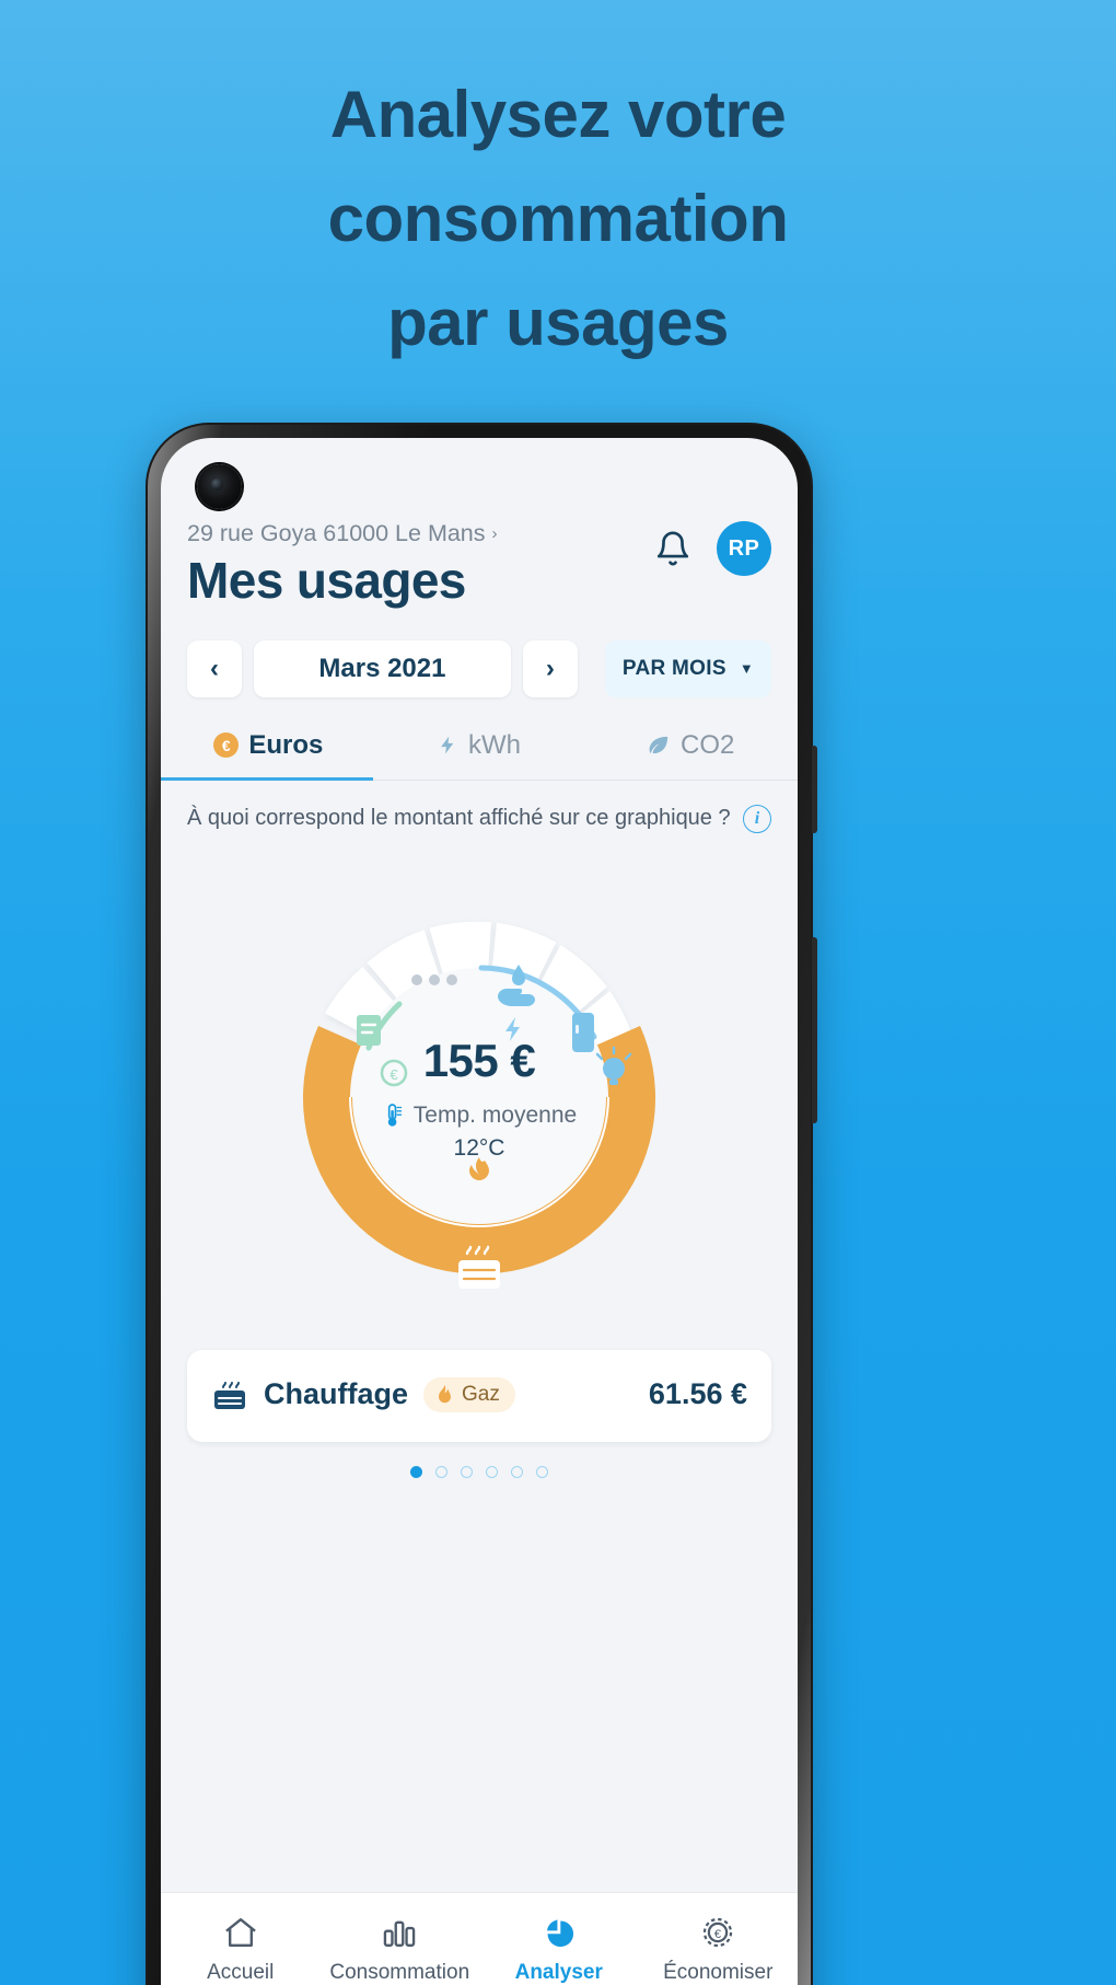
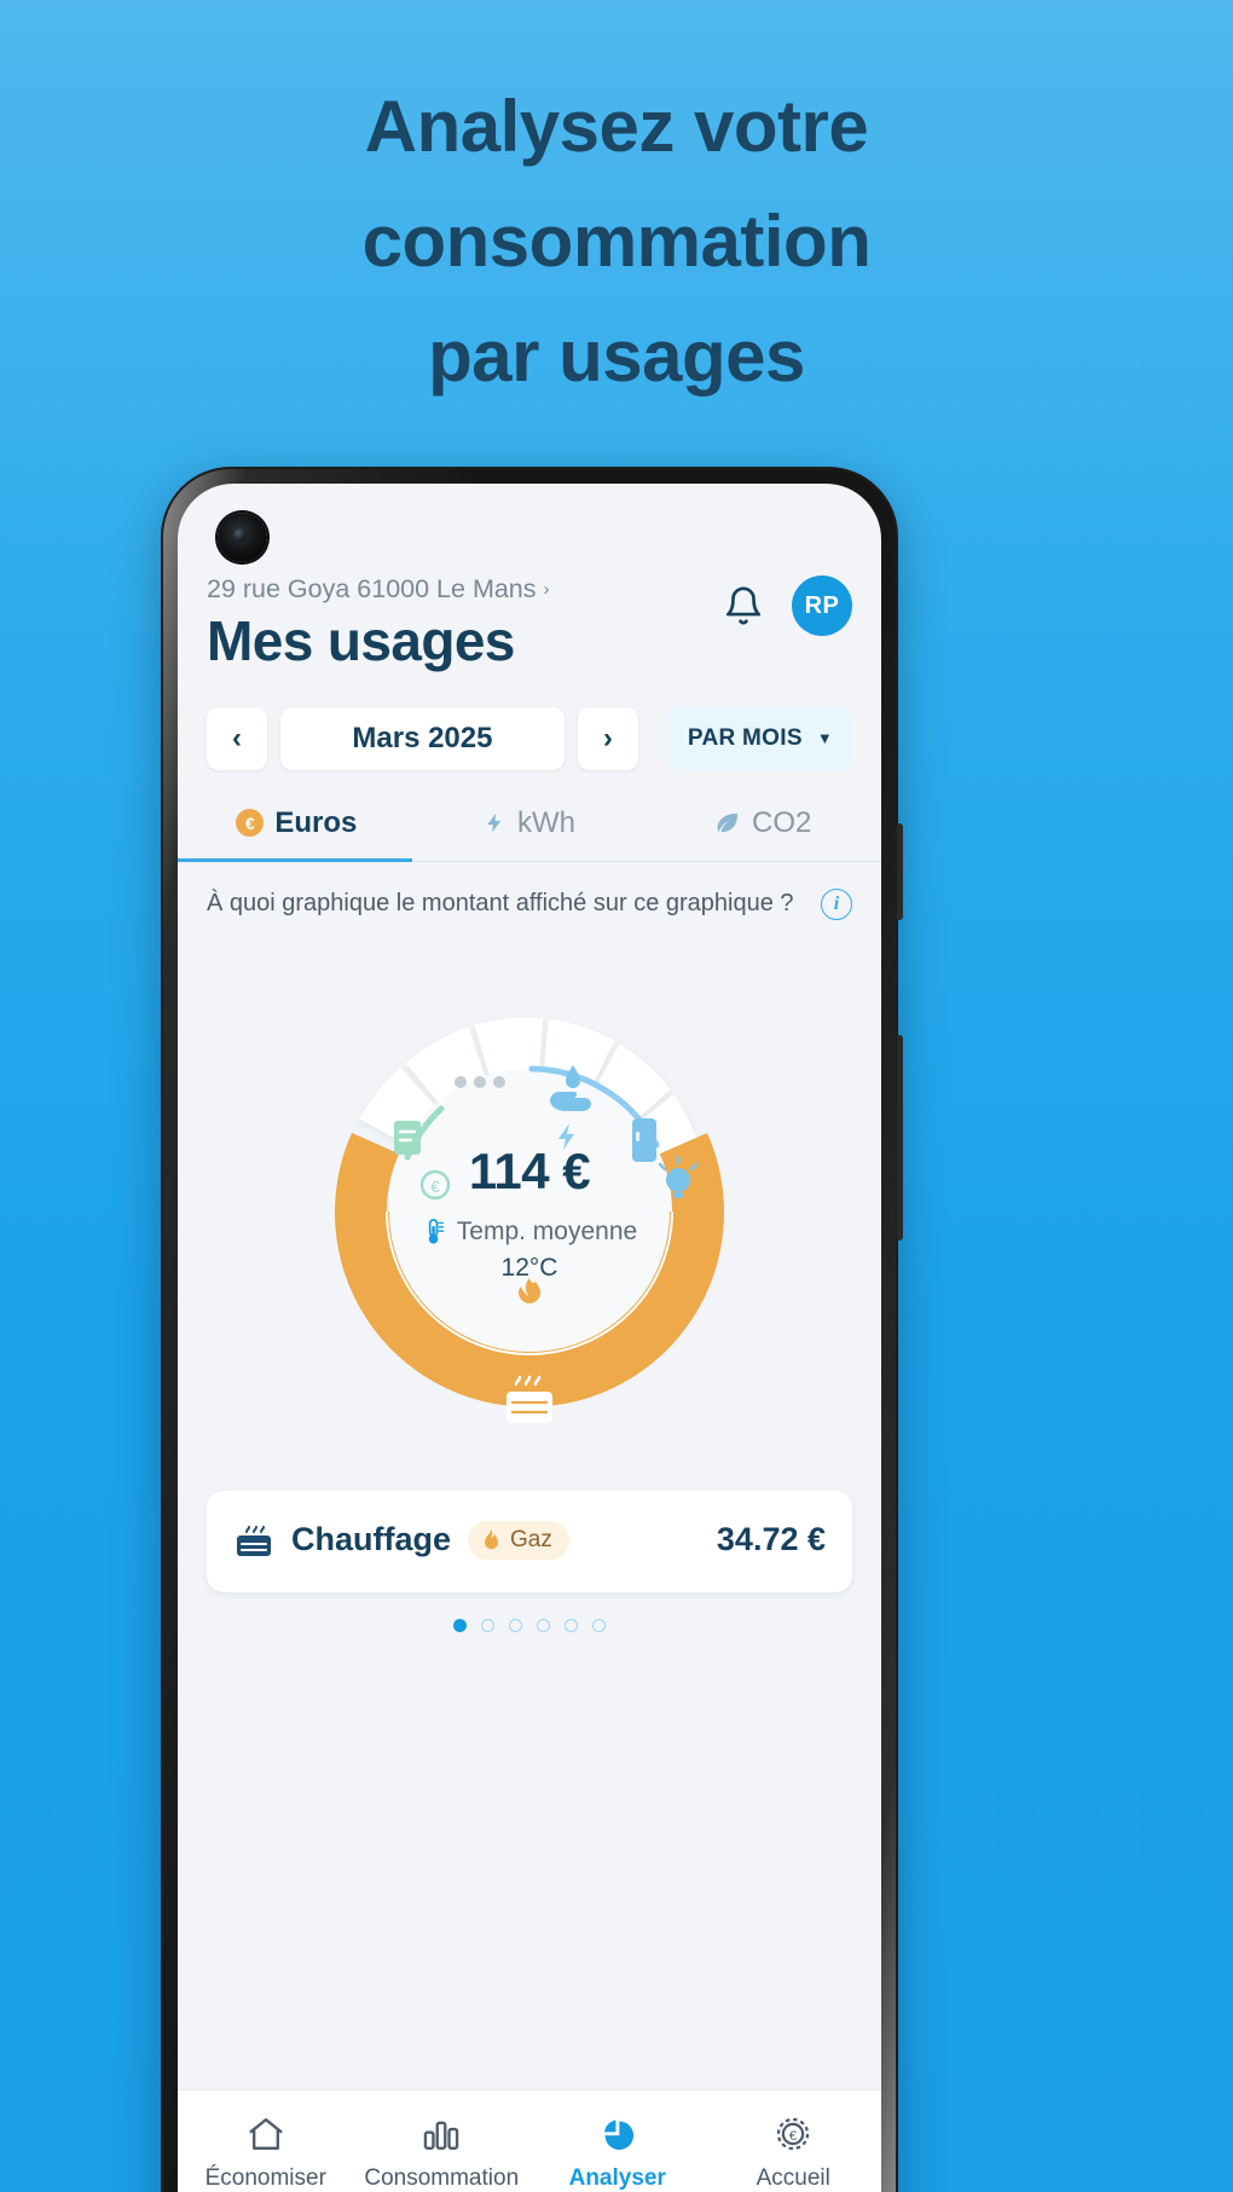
  Analysez votre
  consommation
  par usages
  29 rue Goya 61000 Le Mans
  ›
  Mes usages
  RP
  ‹
- Mars 2021
+ Mars 2025
  ›
  PAR MOIS
  ▼
  €
  Euros
  kWh
  CO2
- À quoi correspond le montant affiché sur ce graphique ?
+ À quoi graphique le montant affiché sur ce graphique ?
  i
  €
- 155 €
+ 114 €
  Temp. moyenne
  12°C
  Chauffage
  Gaz
- 61.56 €
+ 34.72 €
- Accueil
+ Économiser
  Consommation
  Analyser
  €
- Économiser
+ Accueil
